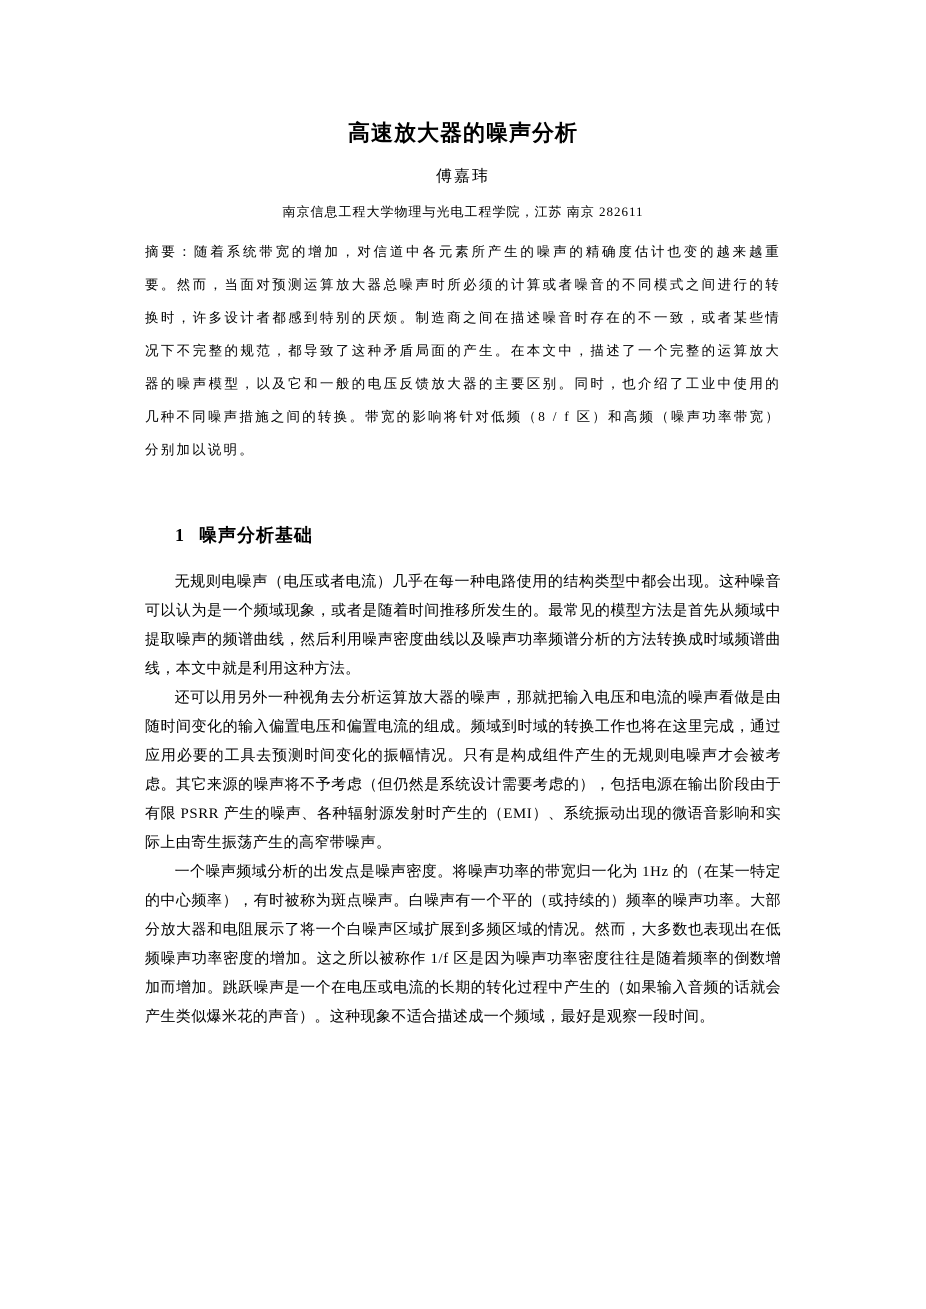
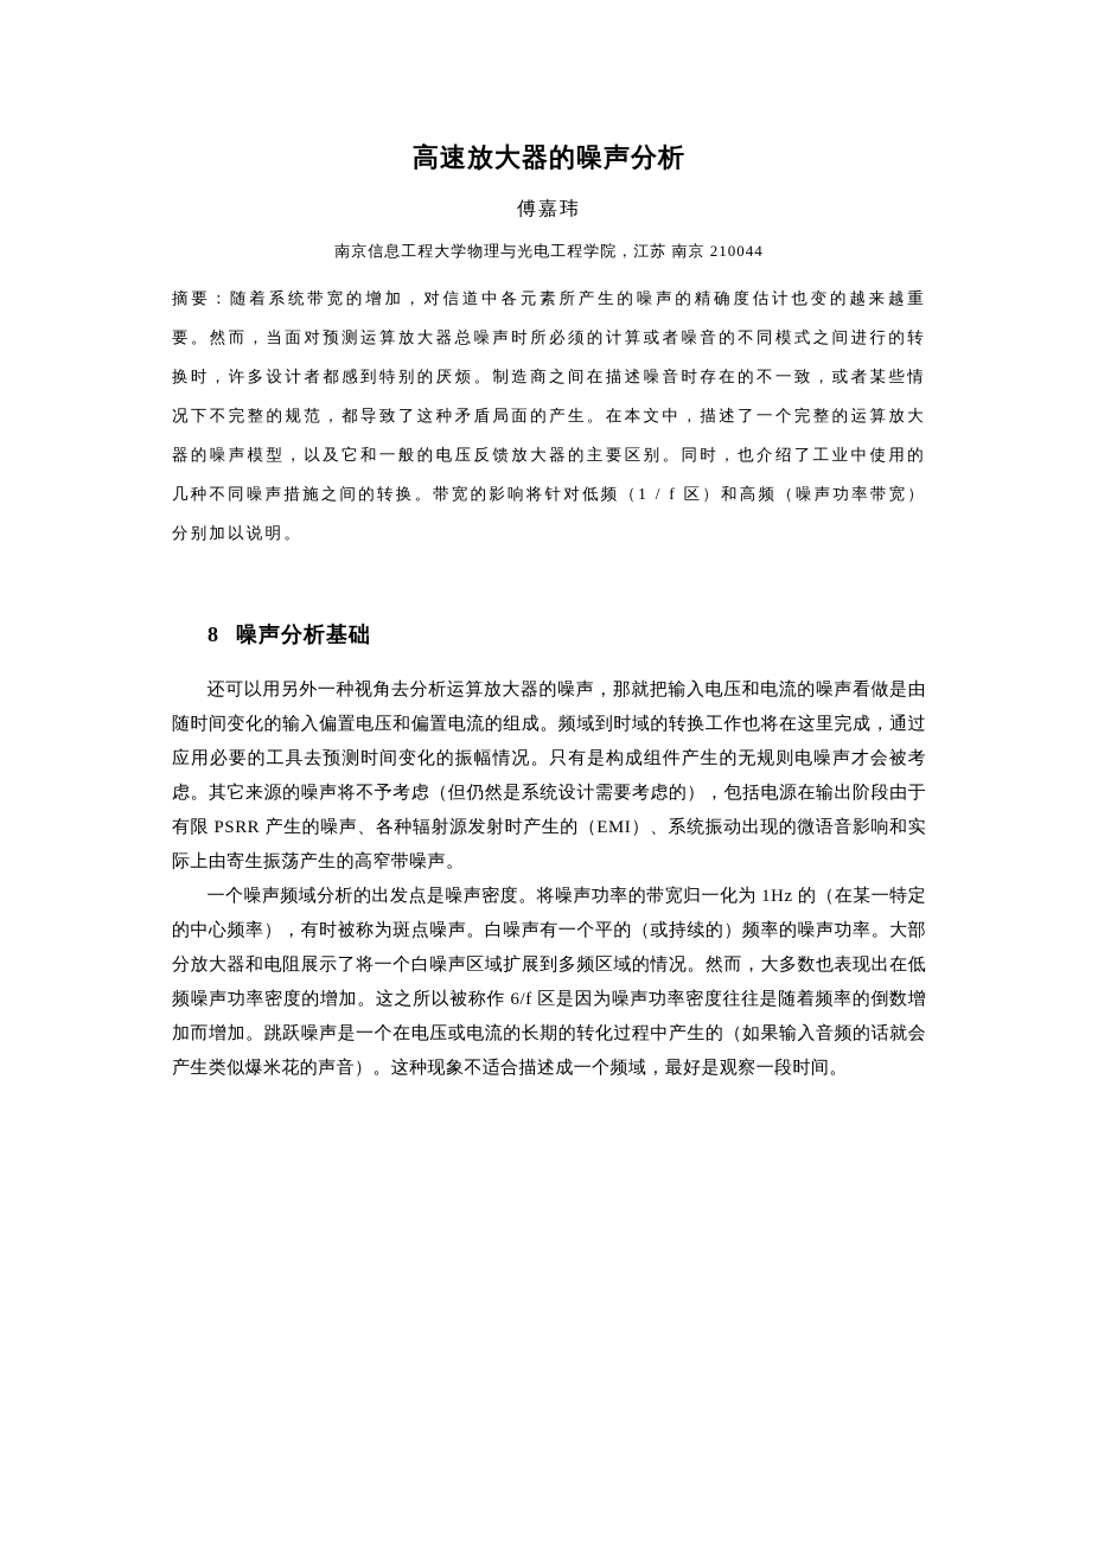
  高速放大器的噪声分析
  傅嘉玮
- 南京信息工程大学物理与光电工程学院，江苏 南京 282611
+ 南京信息工程大学物理与光电工程学院，江苏 南京 210044
- 摘要：随着系统带宽的增加，对信道中各元素所产生的噪声的精确度估计也变的越来越重要。然而，当面对预测运算放大器总噪声时所必须的计算或者噪音的不同模式之间进行的转换时，许多设计者都感到特别的厌烦。制造商之间在描述噪音时存在的不一致，或者某些情况下不完整的规范，都导致了这种矛盾局面的产生。在本文中，描述了一个完整的运算放大器的噪声模型，以及它和一般的电压反馈放大器的主要区别。同时，也介绍了工业中使用的几种不同噪声措施之间的转换。带宽的影响将针对低频（8 / f 区）和高频（噪声功率带宽）分别加以说明。
+ 摘要：随着系统带宽的增加，对信道中各元素所产生的噪声的精确度估计也变的越来越重要。然而，当面对预测运算放大器总噪声时所必须的计算或者噪音的不同模式之间进行的转换时，许多设计者都感到特别的厌烦。制造商之间在描述噪音时存在的不一致，或者某些情况下不完整的规范，都导致了这种矛盾局面的产生。在本文中，描述了一个完整的运算放大器的噪声模型，以及它和一般的电压反馈放大器的主要区别。同时，也介绍了工业中使用的几种不同噪声措施之间的转换。带宽的影响将针对低频（1 / f 区）和高频（噪声功率带宽）分别加以说明。
- 1 噪声分析基础
+ 8 噪声分析基础
- 无规则电噪声（电压或者电流）几乎在每一种电路使用的结构类型中都会出现。这种噪音可以认为是一个频域现象，或者是随着时间推移所发生的。最常见的模型方法是首先从频域中提取噪声的频谱曲线，然后利用噪声密度曲线以及噪声功率频谱分析的方法转换成时域频谱曲线，本文中就是利用这种方法。
  还可以用另外一种视角去分析运算放大器的噪声，那就把输入电压和电流的噪声看做是由随时间变化的输入偏置电压和偏置电流的组成。频域到时域的转换工作也将在这里完成，通过应用必要的工具去预测时间变化的振幅情况。只有是构成组件产生的无规则电噪声才会被考虑。其它来源的噪声将不予考虑（但仍然是系统设计需要考虑的），包括电源在输出阶段由于有限 PSRR 产生的噪声、各种辐射源发射时产生的（EMI）、系统振动出现的微语音影响和实际上由寄生振荡产生的高窄带噪声。
- 一个噪声频域分析的出发点是噪声密度。将噪声功率的带宽归一化为 1Hz 的（在某一特定的中心频率），有时被称为斑点噪声。白噪声有一个平的（或持续的）频率的噪声功率。大部分放大器和电阻展示了将一个白噪声区域扩展到多频区域的情况。然而，大多数也表现出在低频噪声功率密度的增加。这之所以被称作 1/f 区是因为噪声功率密度往往是随着频率的倒数增加而增加。跳跃噪声是一个在电压或电流的长期的转化过程中产生的（如果输入音频的话就会产生类似爆米花的声音）。这种现象不适合描述成一个频域，最好是观察一段时间。
+ 一个噪声频域分析的出发点是噪声密度。将噪声功率的带宽归一化为 1Hz 的（在某一特定的中心频率），有时被称为斑点噪声。白噪声有一个平的（或持续的）频率的噪声功率。大部分放大器和电阻展示了将一个白噪声区域扩展到多频区域的情况。然而，大多数也表现出在低频噪声功率密度的增加。这之所以被称作 6/f 区是因为噪声功率密度往往是随着频率的倒数增加而增加。跳跃噪声是一个在电压或电流的长期的转化过程中产生的（如果输入音频的话就会产生类似爆米花的声音）。这种现象不适合描述成一个频域，最好是观察一段时间。
